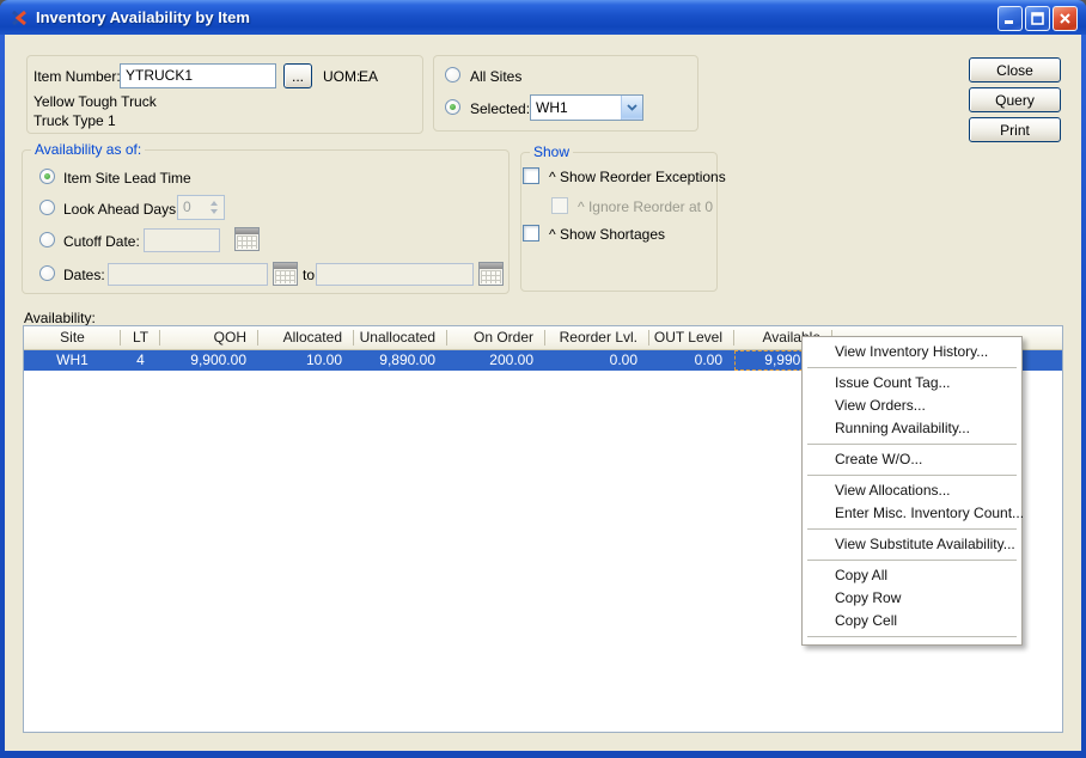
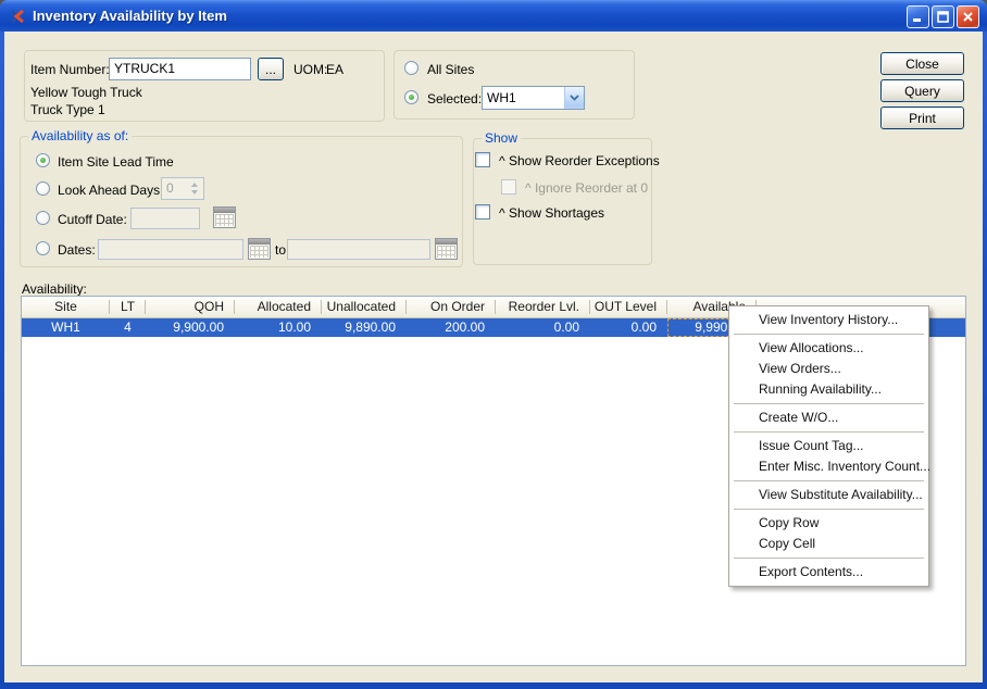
  Inventory Availability by Item
  Item Number
  YTRUCK1
  ...
  UOM:
  EA
  Yellow Tough Truck
  Truck Type 1
  All Sites
  Selected:
  WH1
  Close
  Query
  Print
  Availability as of:
  Item Site Lead Time
  Look Ahead Days
  0
  Cutoff Date:
  Dates:
  to
  Show
  ^ Show Reorder Exceptions
  ^ Ignore Reorder at 0
  ^ Show Shortages
  Availability:
  Site
  LT
  QOH
  Allocated
  Unallocated
  On Order
  Reorder Lvl.
  OUT Level
  WH1
  4
  9,900.00
  10.00
  9,890.00
  200.00
  0.00
  0.00
  View Inventory History...
- Issue Count Tag...
+ View Allocations...
  View Orders...
  Running Availability...
  Create W/O...
- View Allocations...
+ Issue Count Tag...
  Enter Misc. Inventory Count...
  View Substitute Availability...
- Copy All
  Copy Row
  Copy Cell
+ Export Contents...
